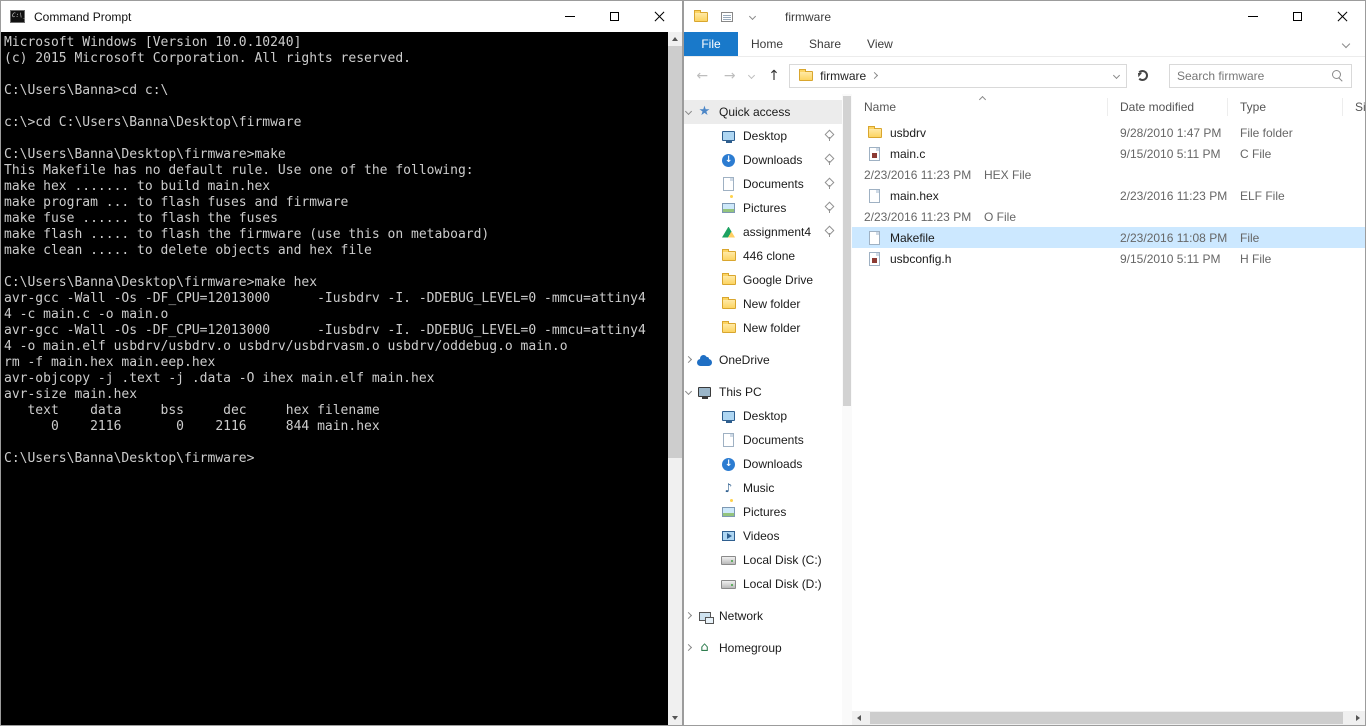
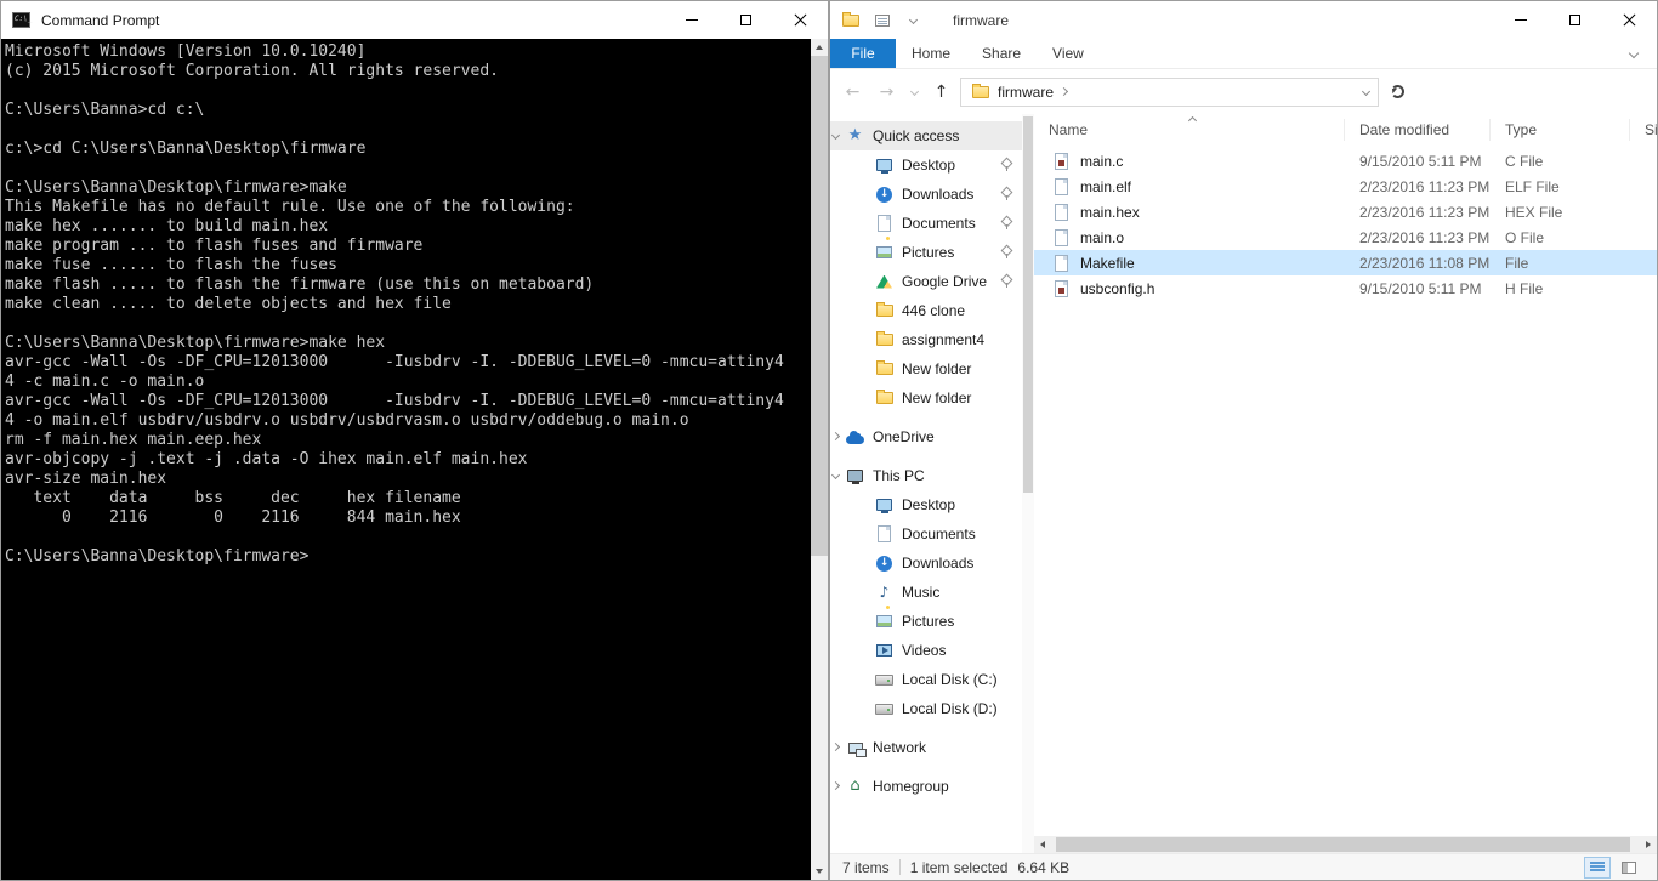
  Command Prompt
  Microsoft Windows [Version 10.0.10240]
  (c) 2015 Microsoft Corporation. All rights reserved.
  C:\Users\Banna>cd c:\
  c:\>cd C:\Users\Banna\Desktop\firmware
  C:\Users\Banna\Desktop\firmware>make
  This Makefile has no default rule. Use one of the following:
  make hex ....... to build main.hex
  make program ... to flash fuses and firmware
  make fuse ...... to flash the fuses
  make flash ..... to flash the firmware (use this on metaboard)
  make clean ..... to delete objects and hex file
  C:\Users\Banna\Desktop\firmware>make hex
  avr-gcc -Wall -Os -DF_CPU=12013000 -Iusbdrv -I. -DDEBUG_LEVEL=0 -mmcu=attiny4
  4 -c main.c -o main.o
  avr-gcc -Wall -Os -DF_CPU=12013000 -Iusbdrv -I. -DDEBUG_LEVEL=0 -mmcu=attiny4
  4 -o main.elf usbdrv/usbdrv.o usbdrv/usbdrvasm.o usbdrv/oddebug.o main.o
  rm -f main.hex main.eep.hex
  avr-objcopy -j .text -j .data -O ihex main.elf main.hex
  avr-size main.hex
  text data bss dec hex filename
  0 2116 0 2116 844 main.hex
  C:\Users\Banna\Desktop\firmware>
  firmware
  File
  Home
  Share
  View
  ←
  →
  ↑
  firmware
- Search firmware
  ★
  Quick access
  Desktop
  ↓
  Downloads
  Documents
  Pictures
- assignment4
+ Google Drive
  446 clone
- Google Drive
+ assignment4
  New folder
  New folder
  OneDrive
  This PC
  Desktop
  Documents
  ↓
  Downloads
  ♪
  Music
  Pictures
  Videos
  Local Disk (C:)
  Local Disk (D:)
  Network
  ⌂
  Homegroup
  Name
  Date modified
  Type
- usbdrv
- 9/28/2010 1:47 PM
- File folder
  main.c
  9/15/2010 5:11 PM
  C File
+ main.elf
  2/23/2016 11:23 PM
- HEX File
+ ELF File
  main.hex
  2/23/2016 11:23 PM
- ELF File
+ HEX File
+ main.o
  2/23/2016 11:23 PM
  O File
  Makefile
  2/23/2016 11:08 PM
  File
  usbconfig.h
  9/15/2010 5:11 PM
  H File
+ 7 items
+ 1 item selected
+ 6.64 KB
